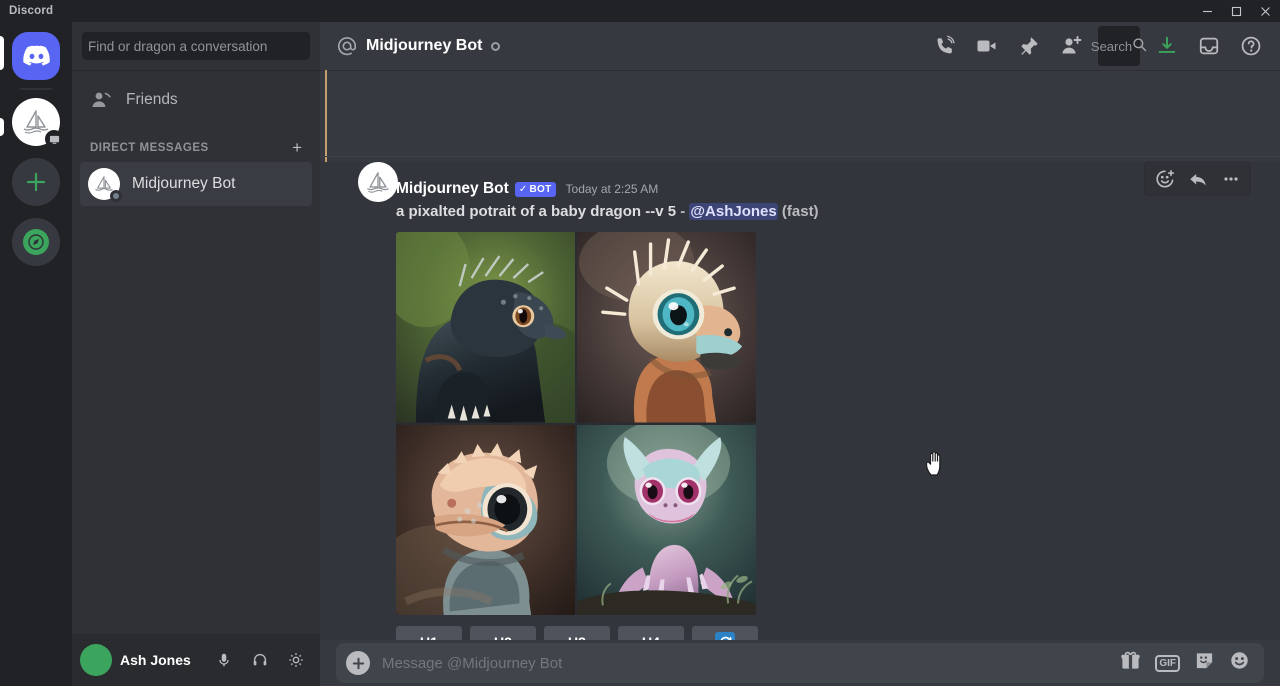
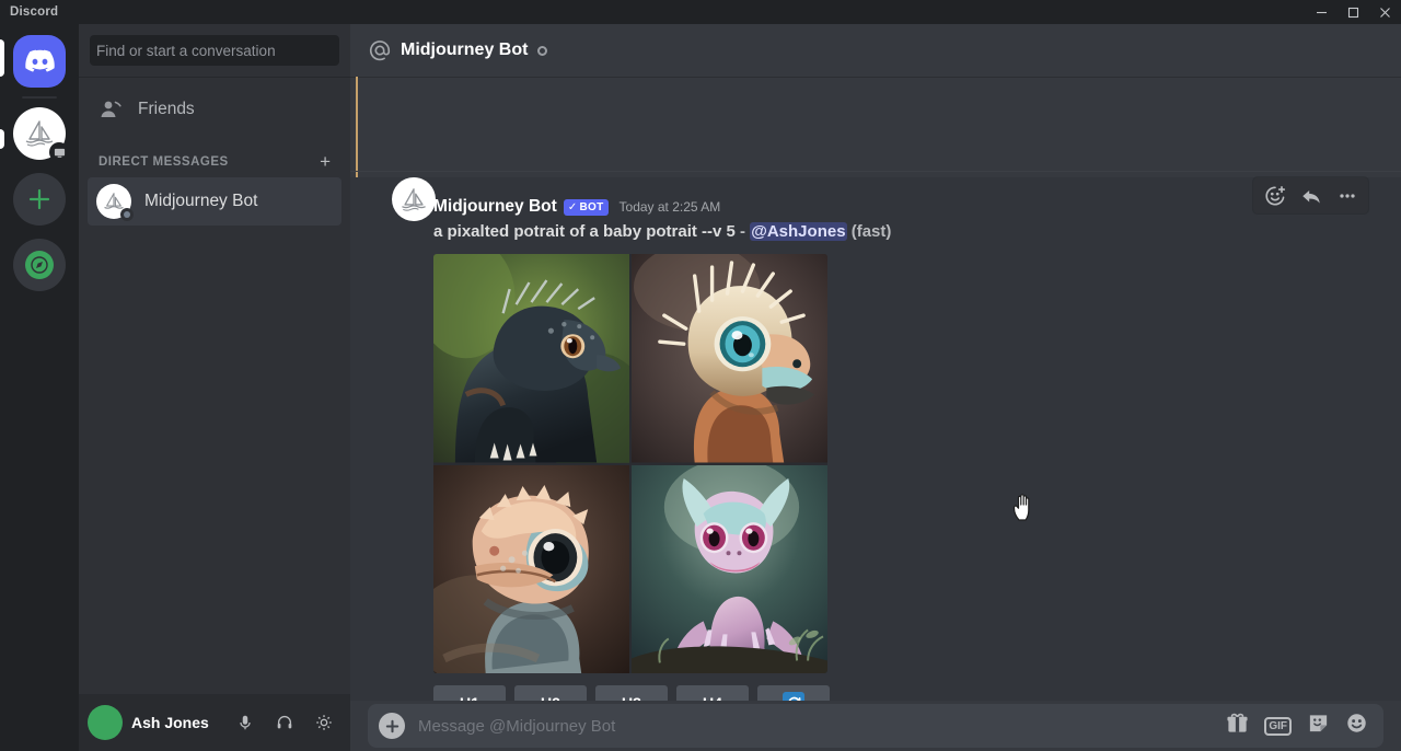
  Discord
- Find or dragon a conversation
+ Find or start a conversation
  Friends
  DIRECT MESSAGES
  +
  Midjourney Bot
  Ash Jones
  Midjourney Bot
- Search
  Midjourney Bot
  ✓
  BOT
  Today at 2:25 AM
- a pixalted potrait of a baby dragon --v 5 - @AshJones (fast)
+ a pixalted potrait of a baby potrait --v 5 - @AshJones (fast)
  Message @Midjourney Bot
  GIF
